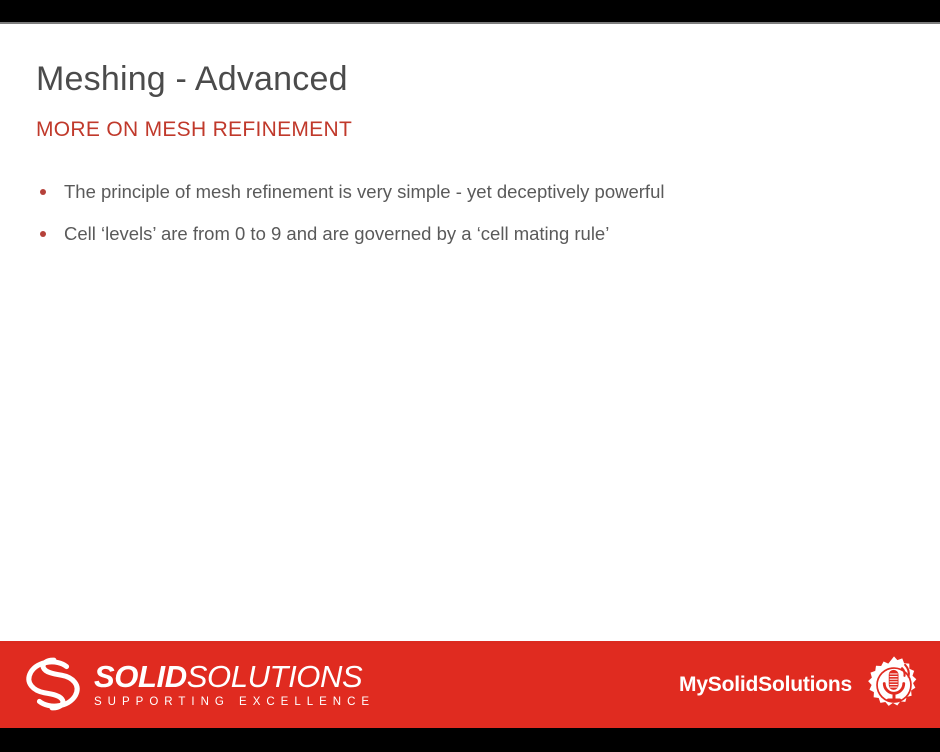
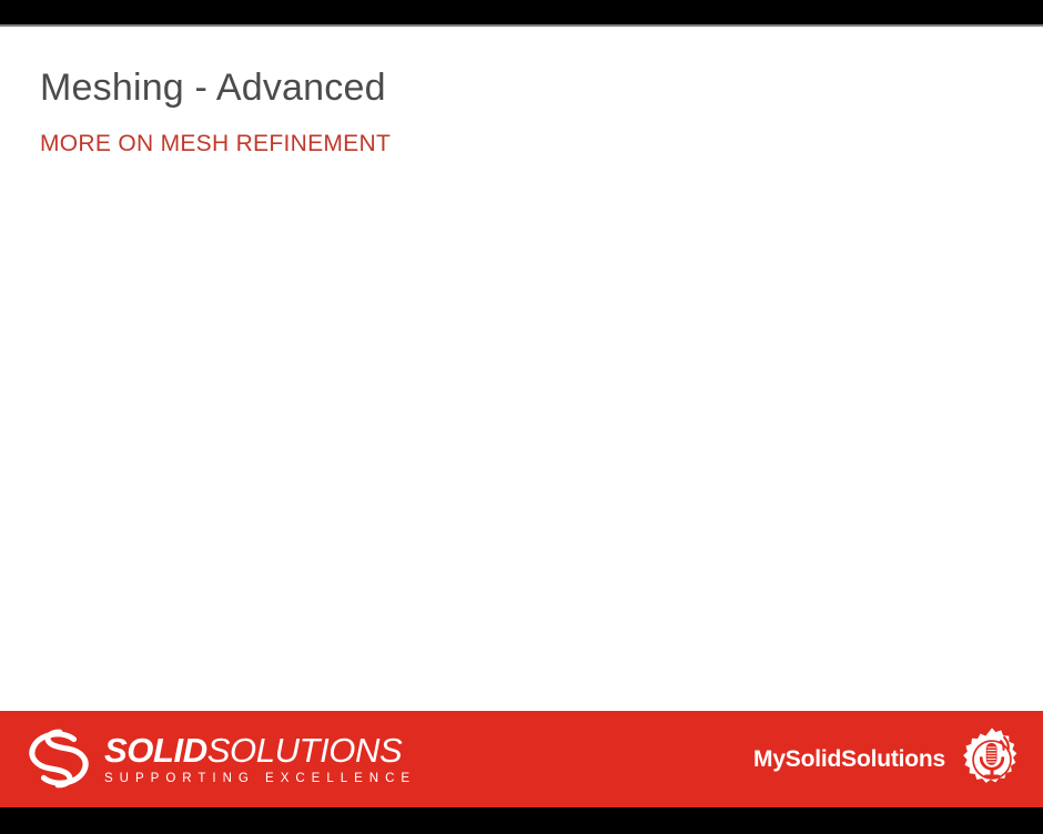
  Meshing - Advanced
  MORE ON MESH REFINEMENT
- The principle of mesh refinement is very simple - yet deceptively powerful
- Cell ‘levels’ are from 0 to 9 and are governed by a ‘cell mating rule’
  SOLIDSOLUTIONS
  SUPPORTING EXCELLENCE
  MySolidSolutions
